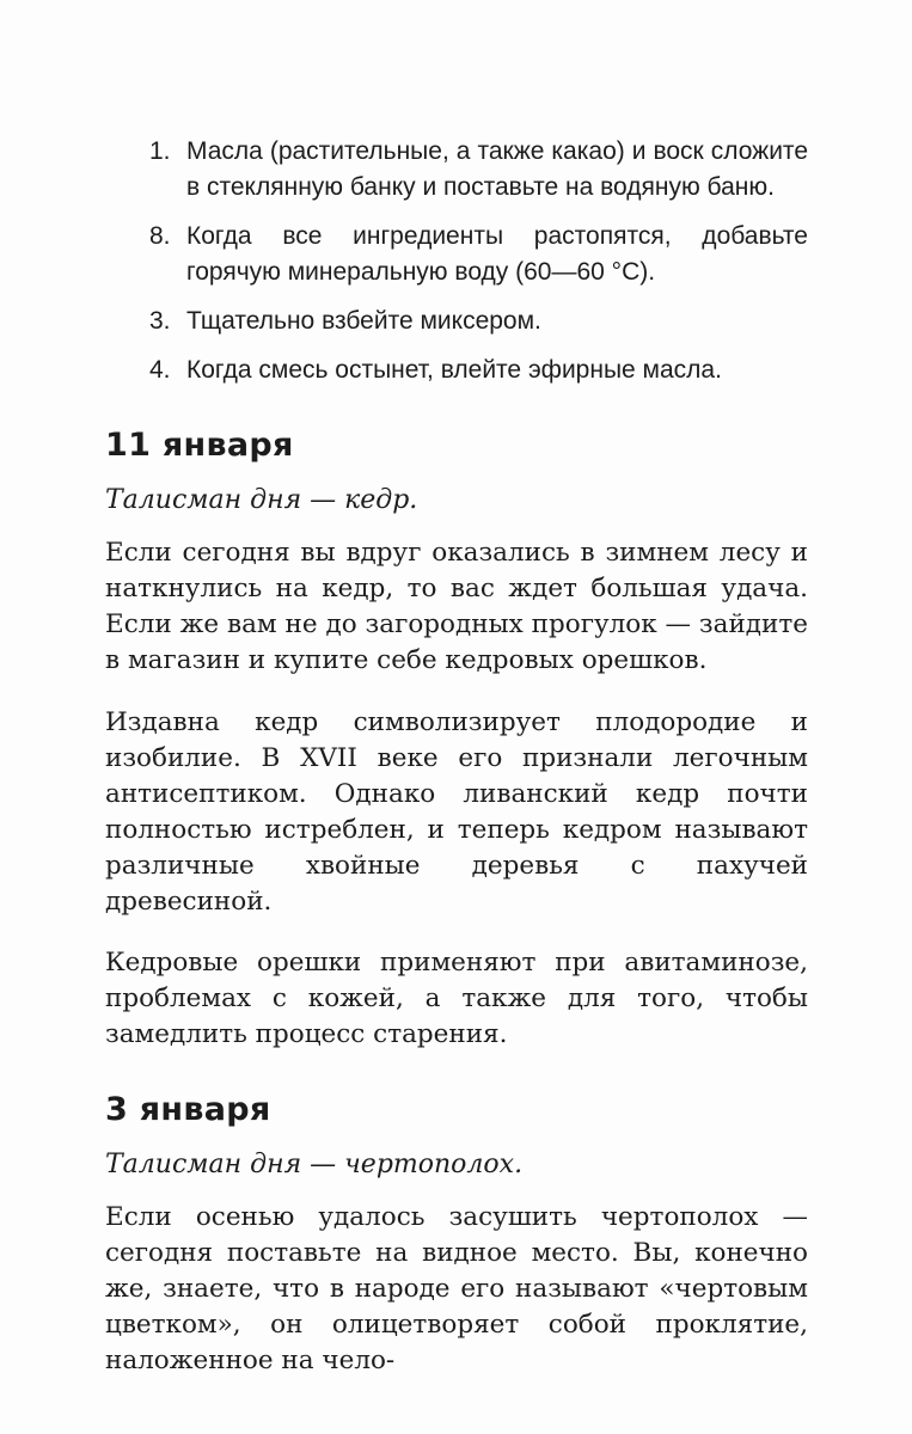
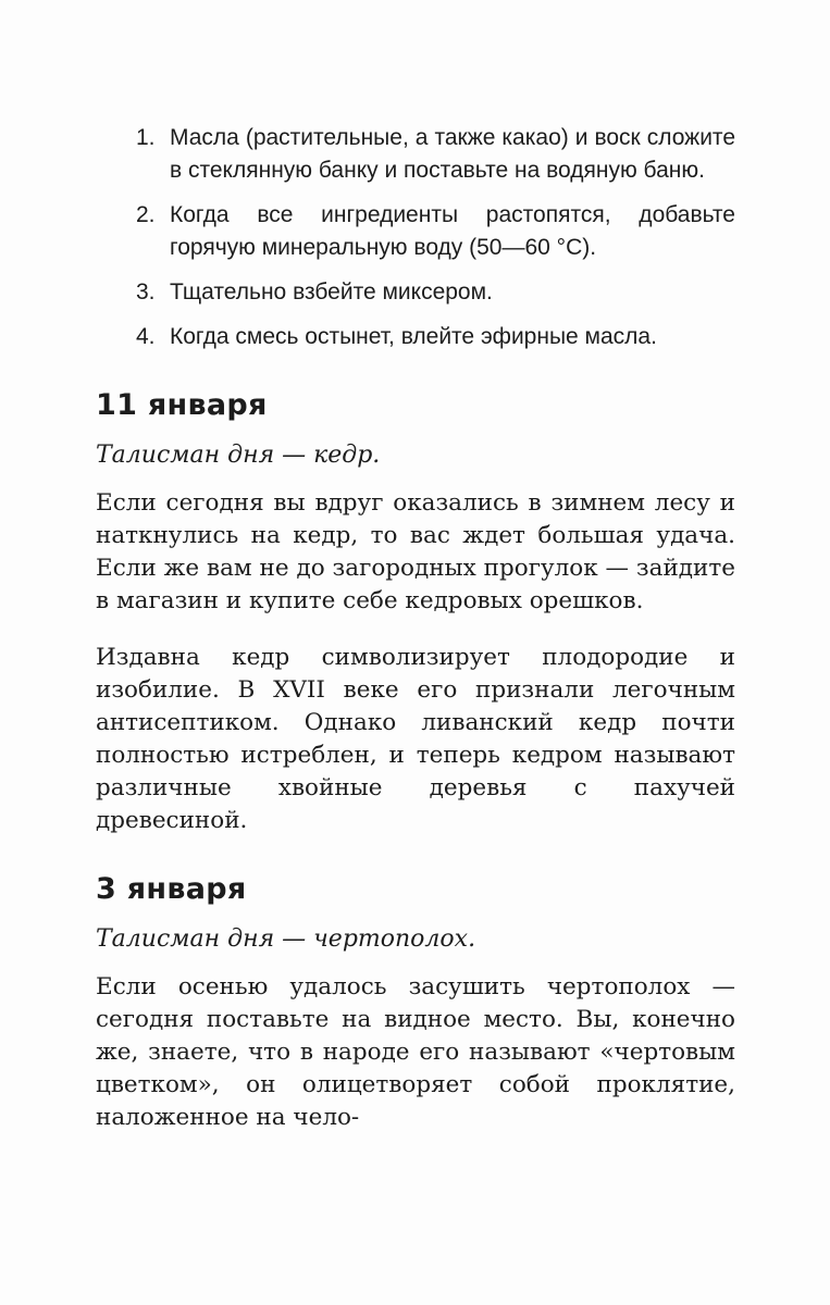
  1.
  Масла (растительные, а также какао) и воск сложите в стеклянную банку и поставьте на водяную баню.
- 8.
+ 2.
- Когда все ингредиенты растопятся, добавьте горячую минеральную воду (60—60 °С).
+ Когда все ингредиенты растопятся, добавьте горячую минеральную воду (50—60 °С).
  3.
  Тщательно взбейте миксером.
  4.
  Когда смесь остынет, влейте эфирные масла.
  11 января
  Талисман дня — кедр.
  Если сегодня вы вдруг оказались в зимнем лесу и наткнулись на кедр, то вас ждет большая удача. Если же вам не до загородных прогулок — зайдите в магазин и купите себе кедровых орешков.
  Издавна кедр символизирует плодородие и изобилие. В XVII веке его признали легочным антисептиком. Однако ливанский кедр почти полностью истреблен, и теперь кедром называют различные хвойные деревья с пахучей древесиной.
- Кедровые орешки применяют при авитаминозе, проблемах с кожей, а также для того, чтобы замедлить процесс старения.
  3 января
  Талисман дня — чертополох.
  Если осенью удалось засушить чертополох — сегодня поставьте на видное место. Вы, конечно же, знаете, что в народе его называют «чертовым цветком», он олицетворяет собой проклятие, наложенное на чело-
